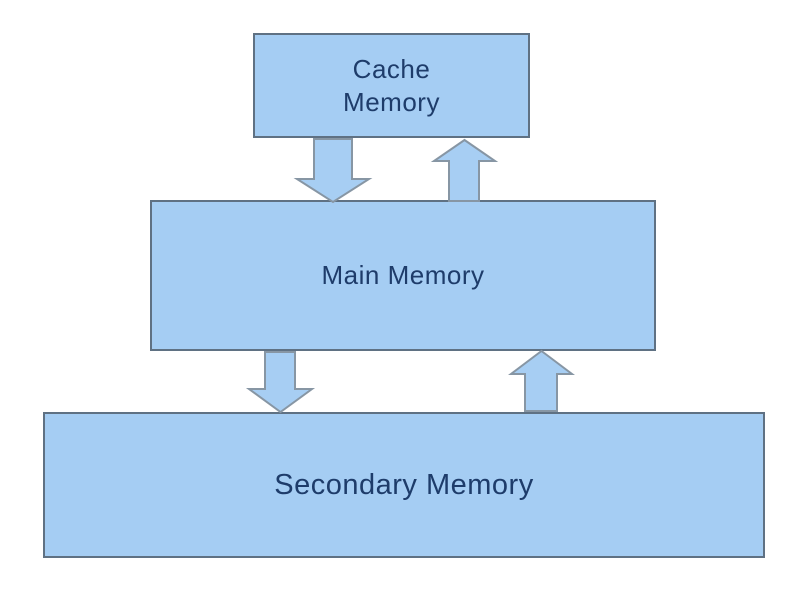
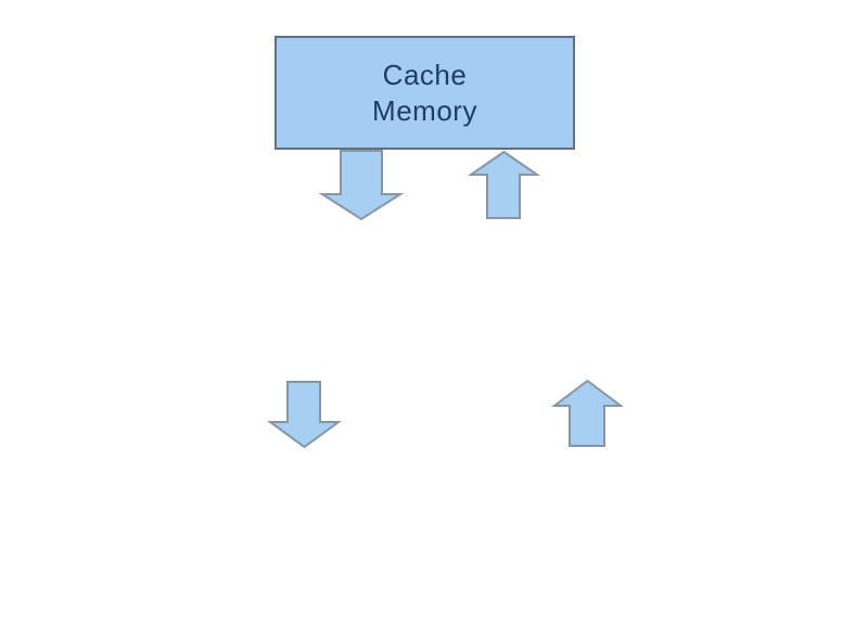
  Cache
  Memory
- Main Memory
- Secondary Memory
